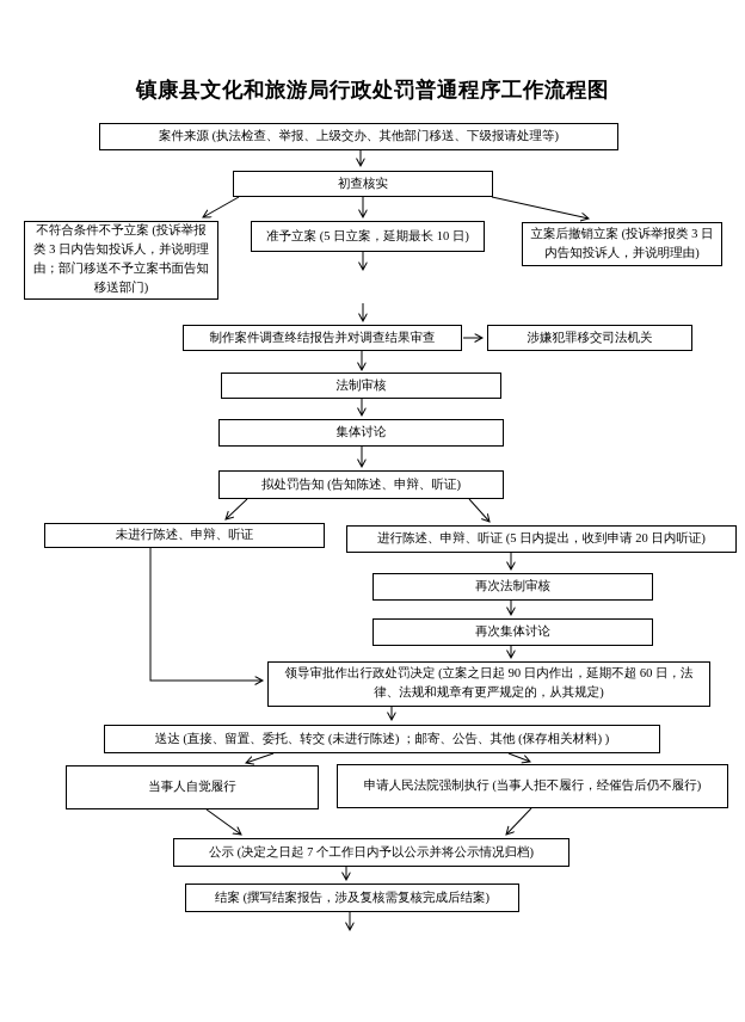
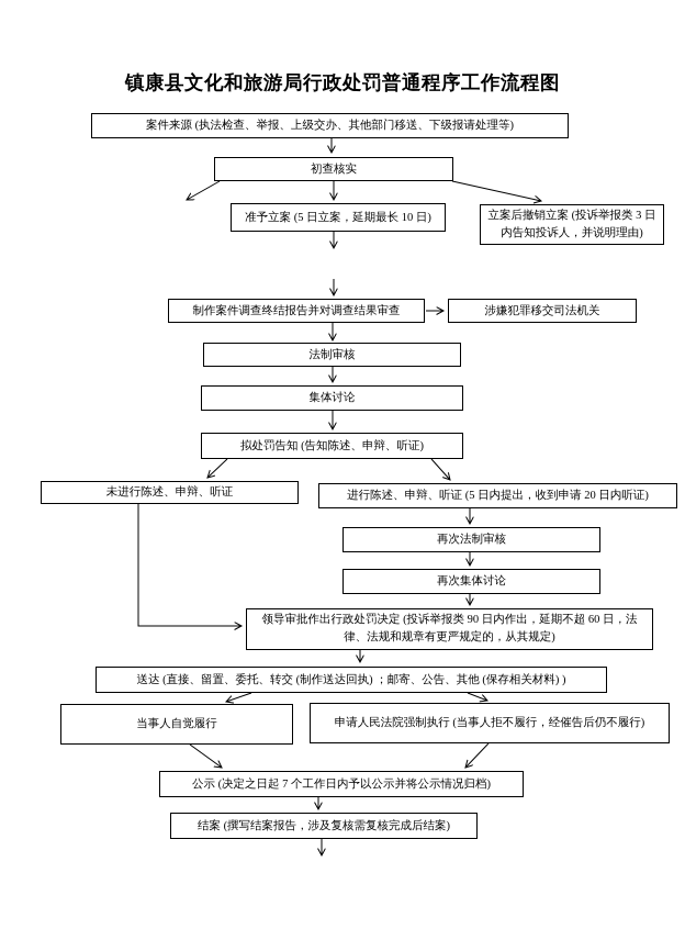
  镇康县文化和旅游局行政处罚普通程序工作流程图
  案件来源 (执法检查、举报、上级交办、其他部门移送、下级报请处理等)
  初查核实
- 不符合条件不予立案 (投诉举报类 3 日内告知投诉人，并说明理由；部门移送不予立案书面告知移送部门)
  准予立案 (5 日立案，延期最长 10 日)
  立案后撤销立案 (投诉举报类 3 日内告知投诉人，并说明理由)
  制作案件调查终结报告并对调查结果审查
  涉嫌犯罪移交司法机关
  法制审核
  集体讨论
  拟处罚告知 (告知陈述、申辩、听证)
  未进行陈述、申辩、听证
  进行陈述、申辩、听证 (5 日内提出，收到申请 20 日内听证)
  再次法制审核
  再次集体讨论
- 领导审批作出行政处罚决定 (立案之日起 90 日内作出，延期不超 60 日，法律、法规和规章有更严规定的，从其规定)
+ 领导审批作出行政处罚决定 (投诉举报类 90 日内作出，延期不超 60 日，法律、法规和规章有更严规定的，从其规定)
- 送达 (直接、留置、委托、转交 (未进行陈述) ；邮寄、公告、其他 (保存相关材料) )
+ 送达 (直接、留置、委托、转交 (制作送达回执) ；邮寄、公告、其他 (保存相关材料) )
  当事人自觉履行
  申请人民法院强制执行 (当事人拒不履行，经催告后仍不履行)
  公示 (决定之日起 7 个工作日内予以公示并将公示情况归档)
  结案 (撰写结案报告，涉及复核需复核完成后结案)
